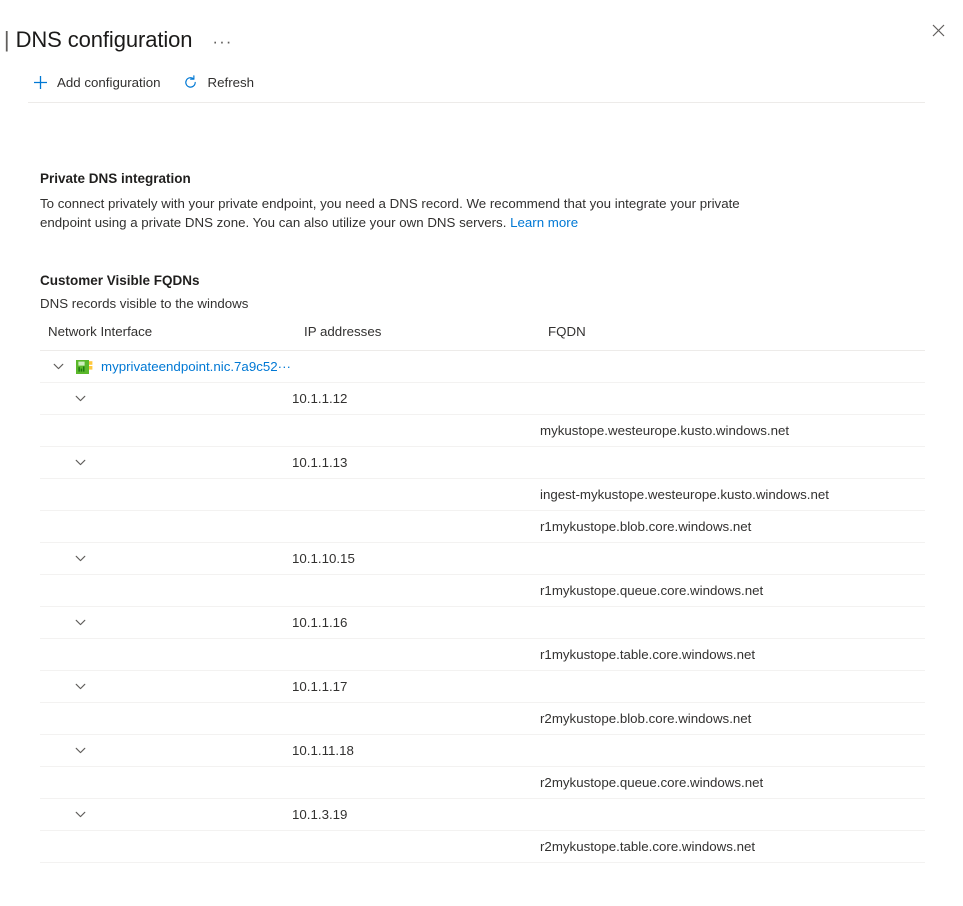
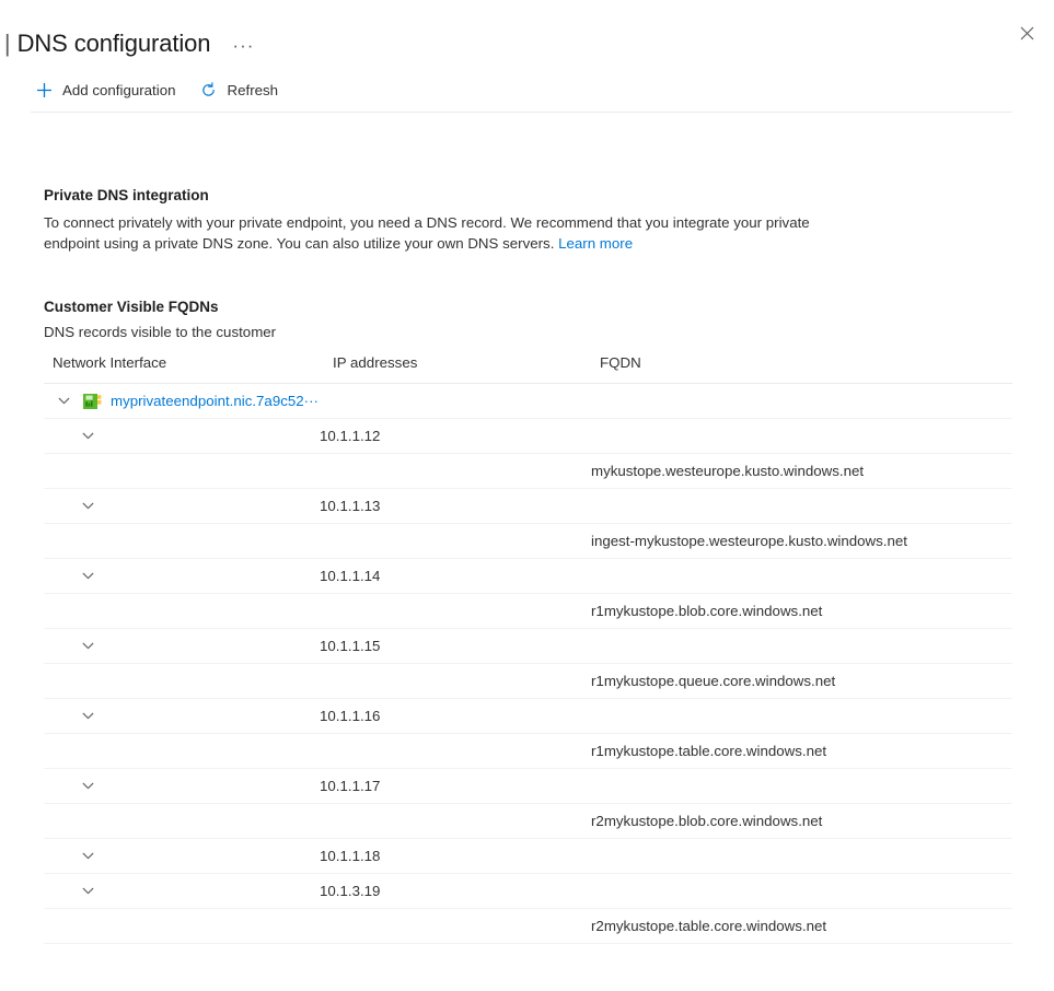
  |
  DNS configuration
  ···
  Add configuration
  Refresh
  Private DNS integration
  To connect privately with your private endpoint, you need a DNS record. We recommend that you integrate your private endpoint using a private DNS zone. You can also utilize your own DNS servers. Learn more
  Customer Visible FQDNs
- DNS records visible to the windows
+ DNS records visible to the customer
  Network Interface	IP addresses	FQDN
  myprivateendpoint.nic.7a9c52···
  	10.1.1.12
  		mykustope.westeurope.kusto.windows.net
  	10.1.1.13
  		ingest-mykustope.westeurope.kusto.windows.net
+ 	10.1.1.14
  		r1mykustope.blob.core.windows.net
- 	10.1.10.15
+ 	10.1.1.15
  		r1mykustope.queue.core.windows.net
  	10.1.1.16
  		r1mykustope.table.core.windows.net
  	10.1.1.17
  		r2mykustope.blob.core.windows.net
- 	10.1.11.18
+ 	10.1.1.18
- 		r2mykustope.queue.core.windows.net
  	10.1.3.19
  		r2mykustope.table.core.windows.net
